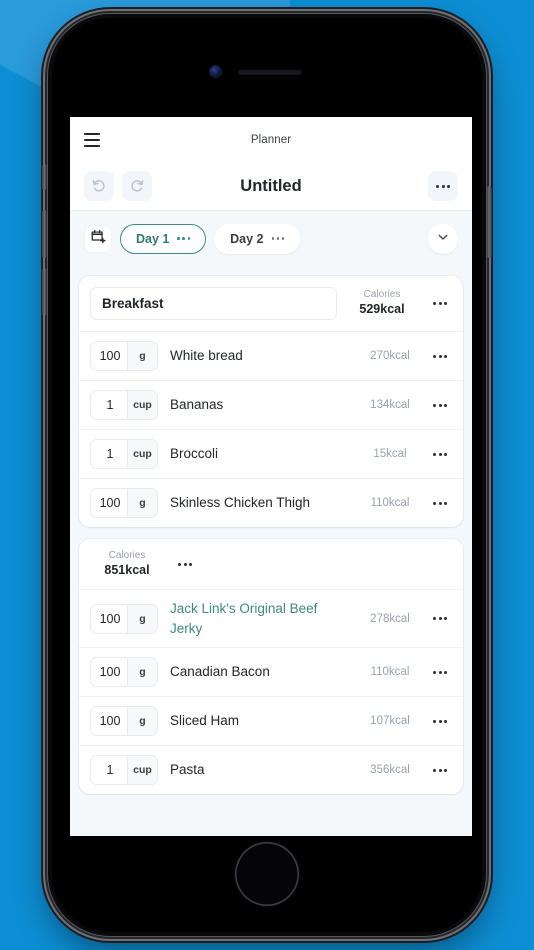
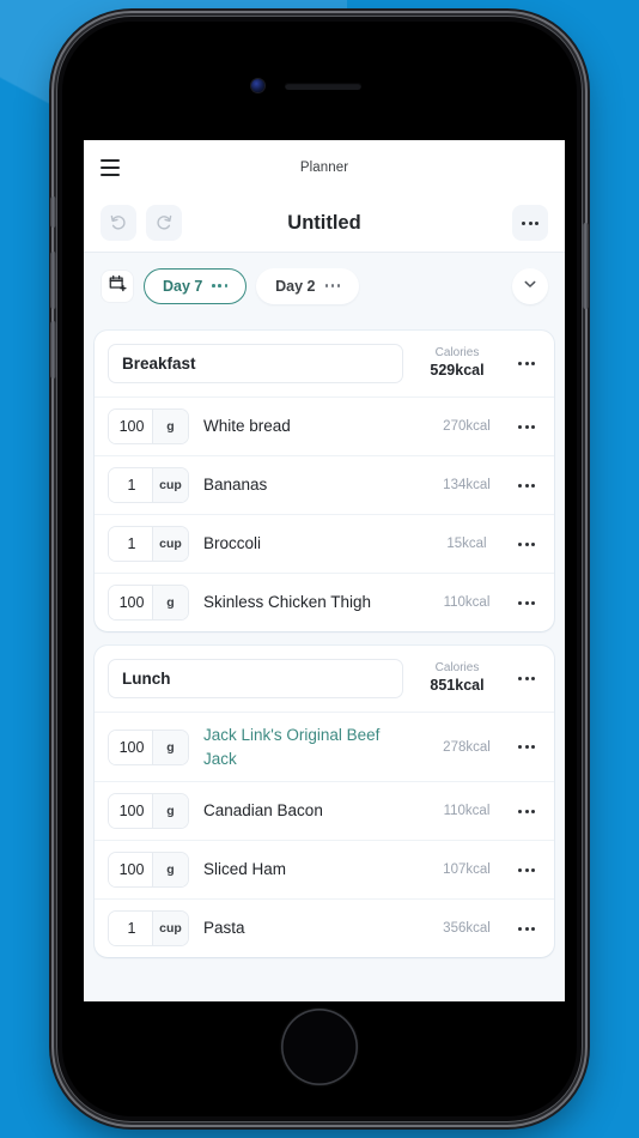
  Planner
  Untitled
- Day 1
+ Day 7
  Day 2
  Breakfast
  Calories
  529kcal
  100
  g
  White bread
  270kcal
  1
  cup
  Bananas
  134kcal
  1
  cup
  Broccoli
  15kcal
  100
  g
  Skinless Chicken Thigh
  110kcal
+ Lunch
  Calories
  851kcal
  100
  g
- Jack Link's Original Beef Jerky
+ Jack Link's Original Beef Jack
  278kcal
  100
  g
  Canadian Bacon
  110kcal
  100
  g
  Sliced Ham
  107kcal
  1
  cup
  Pasta
  356kcal
